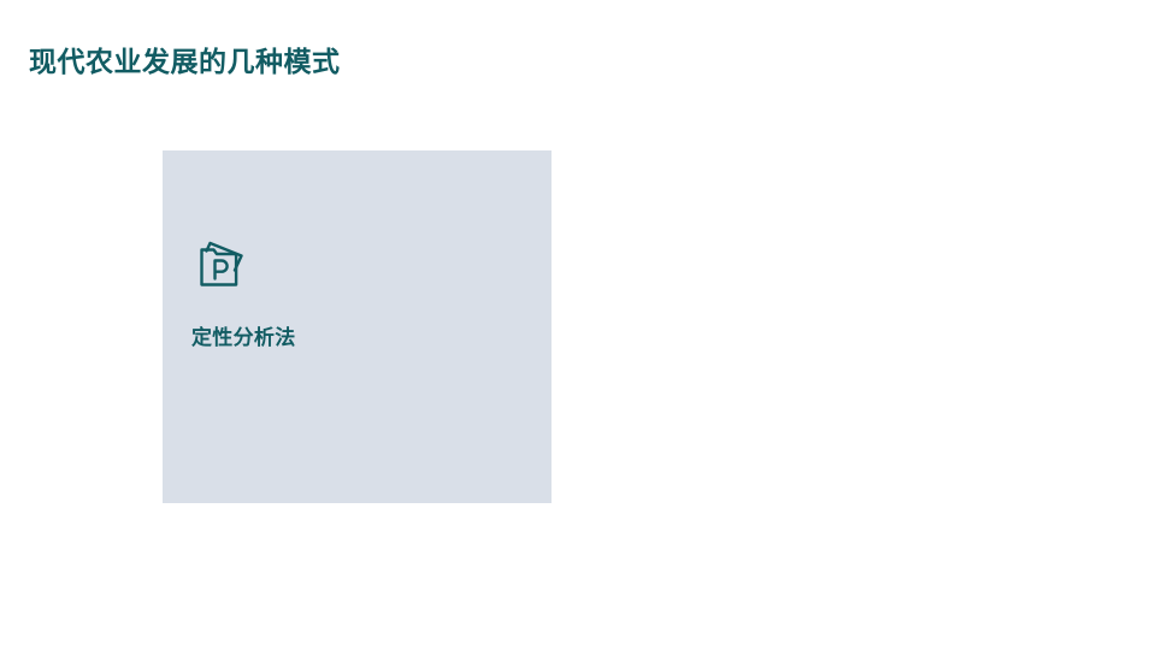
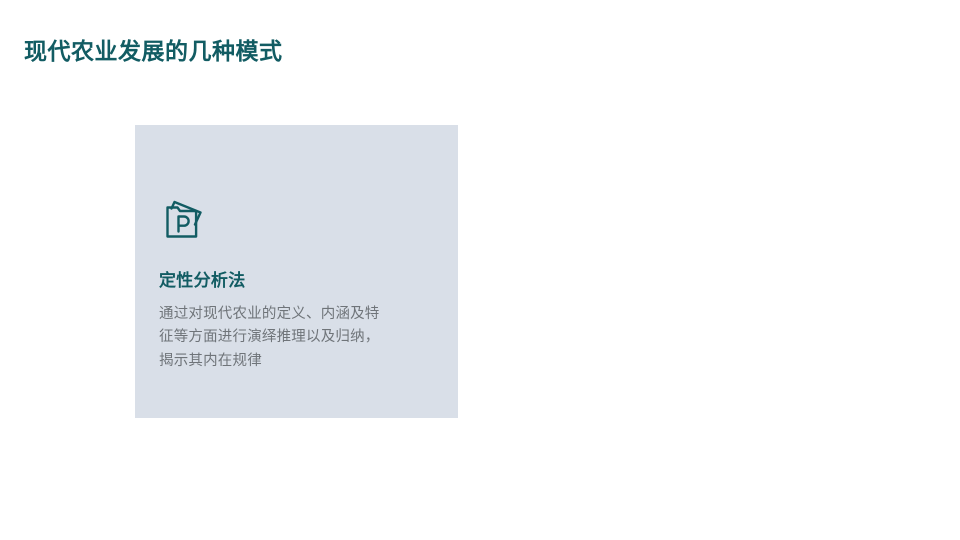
  现代农业发展的几种模式
  定性分析法
+ 通过对现代农业的定义、内涵及特
+ 征等方面进行演绎推理以及归纳，
+ 揭示其内在规律
